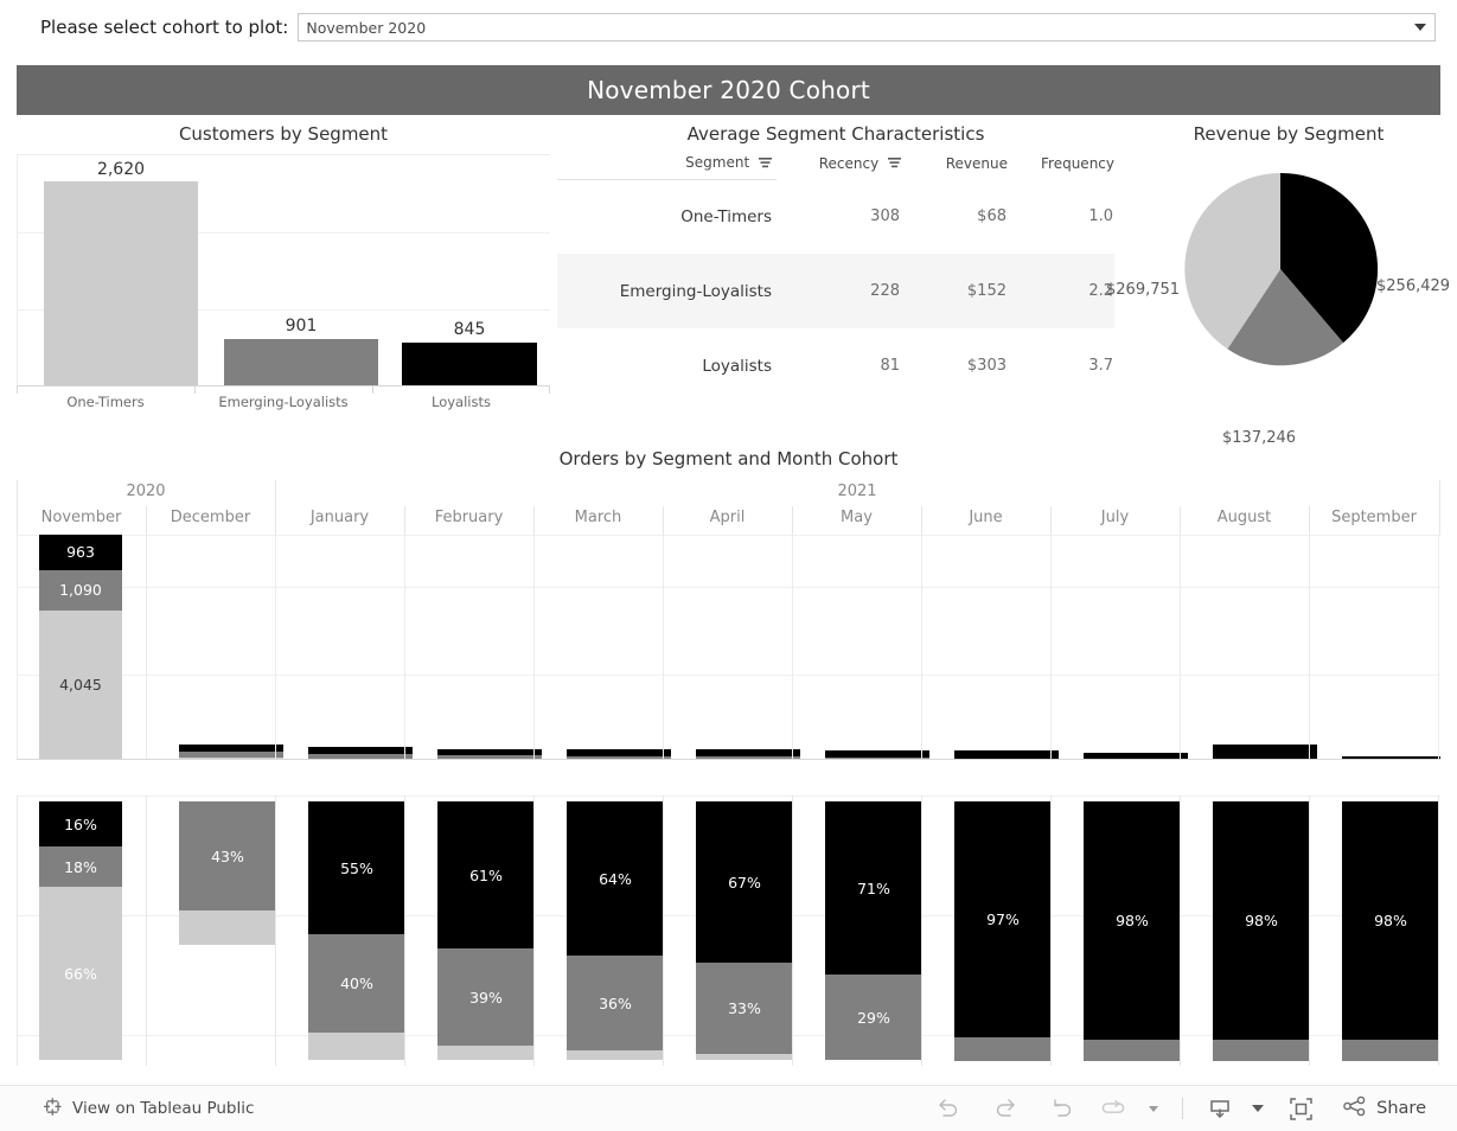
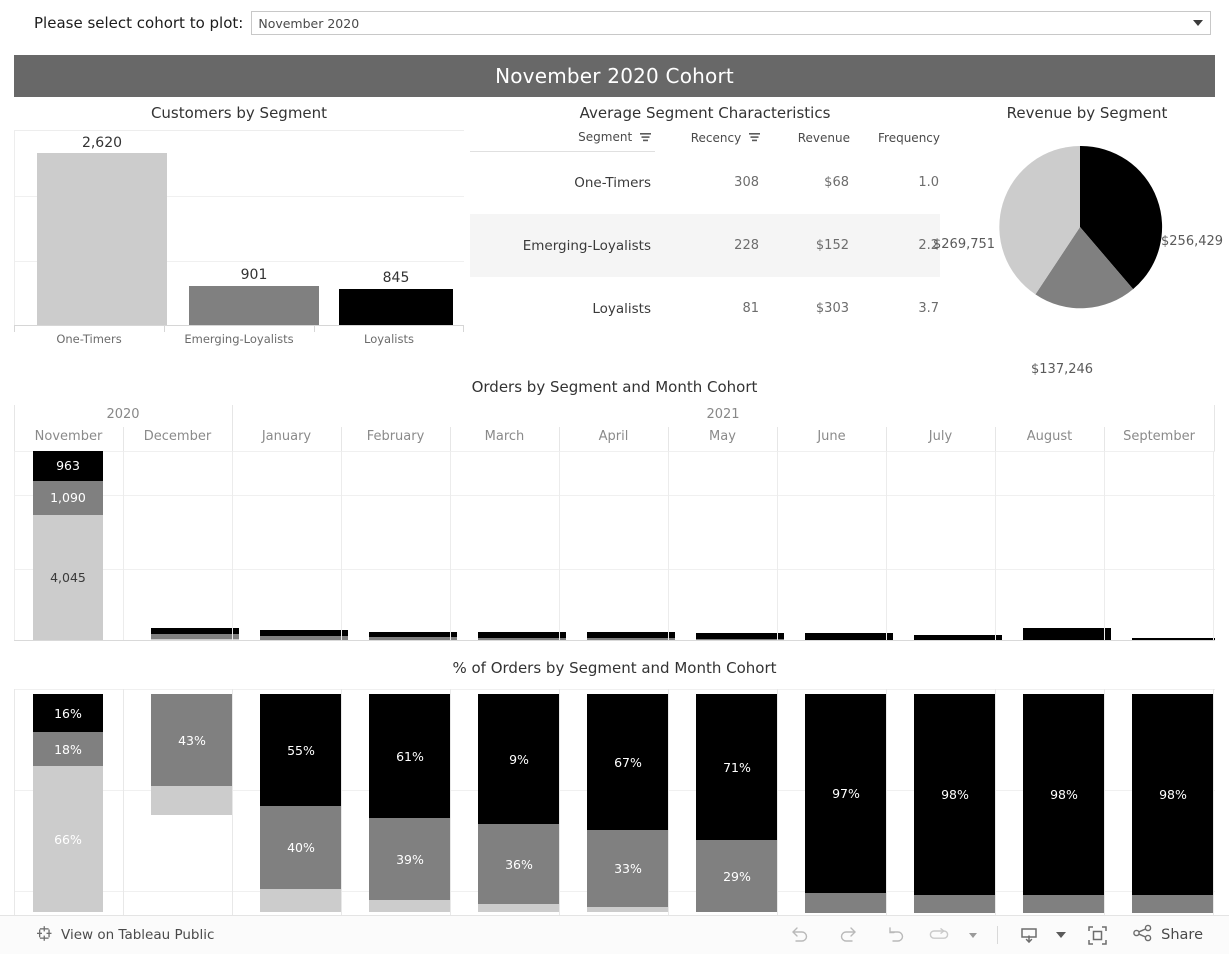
  Please select cohort to plot:
  November 2020
  November 2020 Cohort
  Customers by Segment
  2,620
  901
  845
  One-Timers
  Emerging-Loyalists
  Loyalists
  Average Segment Characteristics
  Segment	Recency	Revenue	Frequency
  One-Timers	308	$68	1.0
  Emerging-Loyalists	228	$152	2.2
  Loyalists	81	$303	3.7
  Revenue by Segment
  $269,751
  $256,429
  $137,246
  Orders by Segment and Month Cohort
  2020
  2021
  November
  December
  January
  February
  March
  April
  May
  June
  July
  August
  September
  963
  1,090
  4,045
+ % of Orders by Segment and Month Cohort
  16%
  18%
  66%
  43%
  55%
  40%
  61%
  39%
- 64%
+ 9%
  36%
  67%
  33%
  71%
  29%
  97%
  98%
  98%
  98%
  View on Tableau Public
  Share
